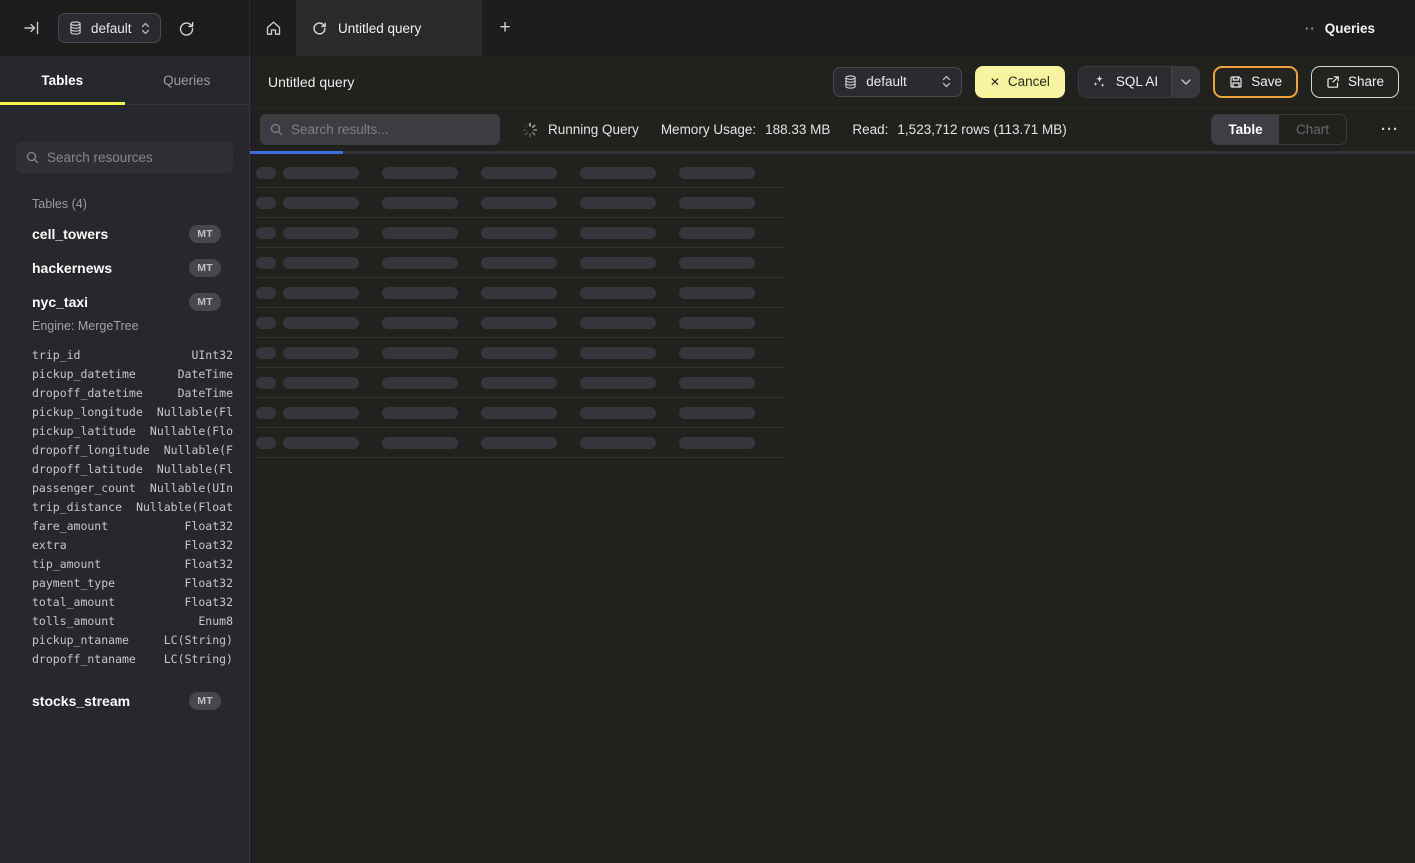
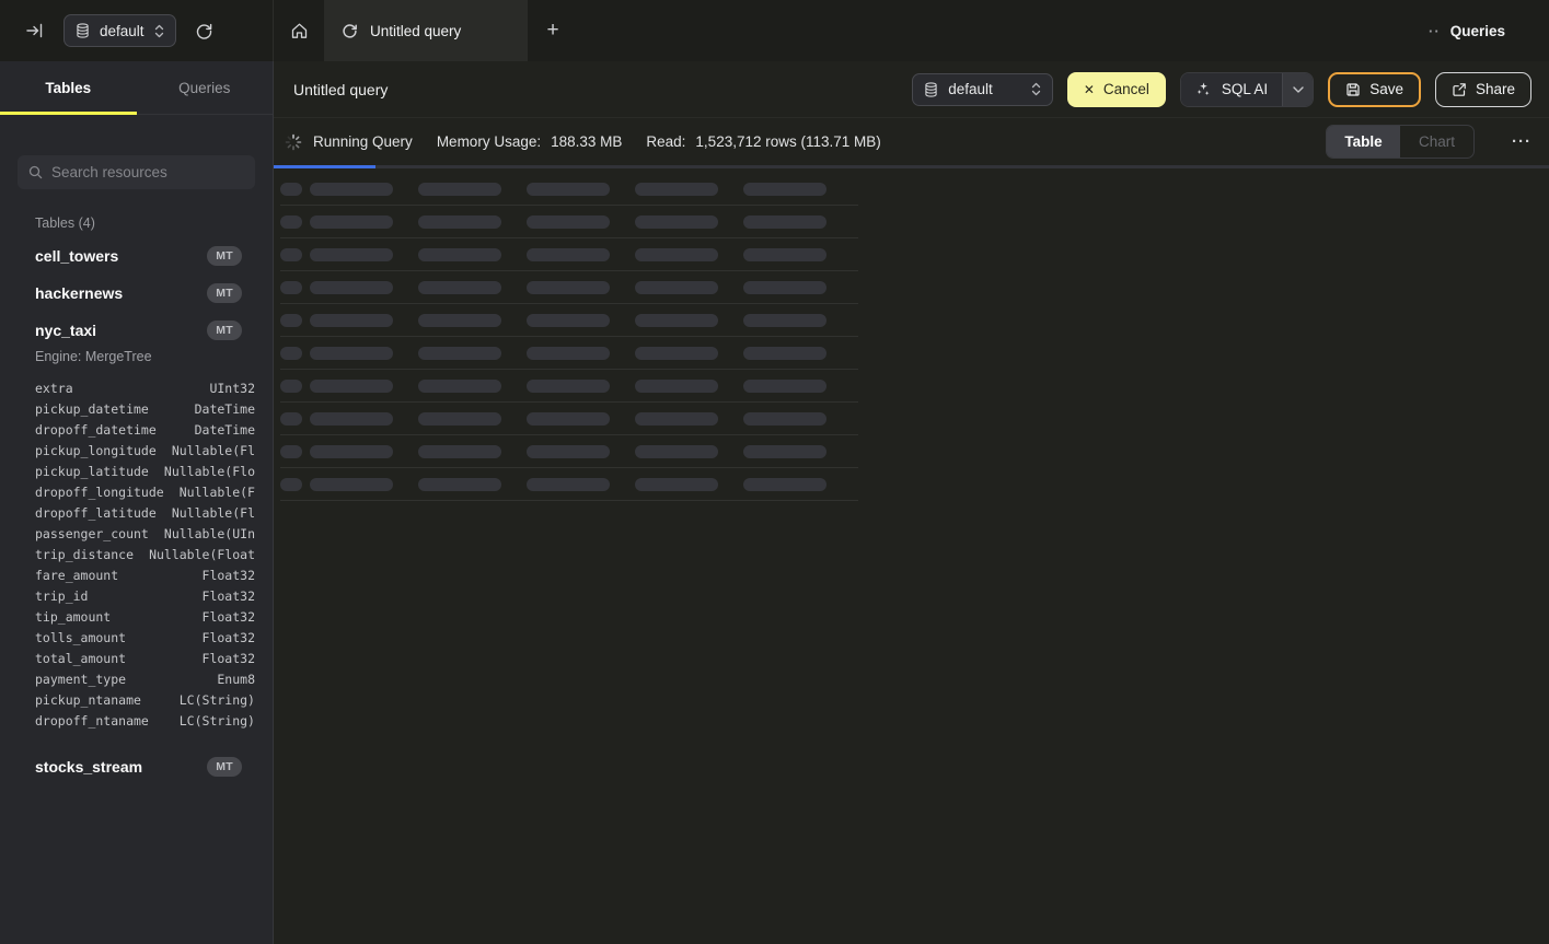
  default
  Untitled query
  +
  ··
  Queries
  Tables
  Queries
  Search resources
  Tables (4)
  cell_towers
  MT
  hackernews
  MT
  nyc_taxi
  MT
  Engine: MergeTree
- trip_id
+ extra
  UInt32
  pickup_datetime
  DateTime
  dropoff_datetime
  DateTime
  pickup_longitude
  Nullable(Fl
  pickup_latitude
  Nullable(Flo
  dropoff_longitude
  Nullable(F
  dropoff_latitude
  Nullable(Fl
  passenger_count
  Nullable(UIn
  trip_distance
  Nullable(Float
  fare_amount
  Float32
- extra
+ trip_id
  Float32
  tip_amount
  Float32
- payment_type
+ tolls_amount
  Float32
  total_amount
  Float32
- tolls_amount
+ payment_type
  Enum8
  pickup_ntaname
  LC(String)
  dropoff_ntaname
  LC(String)
  stocks_stream
  MT
  Untitled query
  default
  ✕
  Cancel
  SQL AI
  Save
  Share
- Search results...
  Running Query
  Memory Usage:
  188.33 MB
  Read:
  1,523,712 rows (113.71 MB)
  Table
  Chart
  ···
